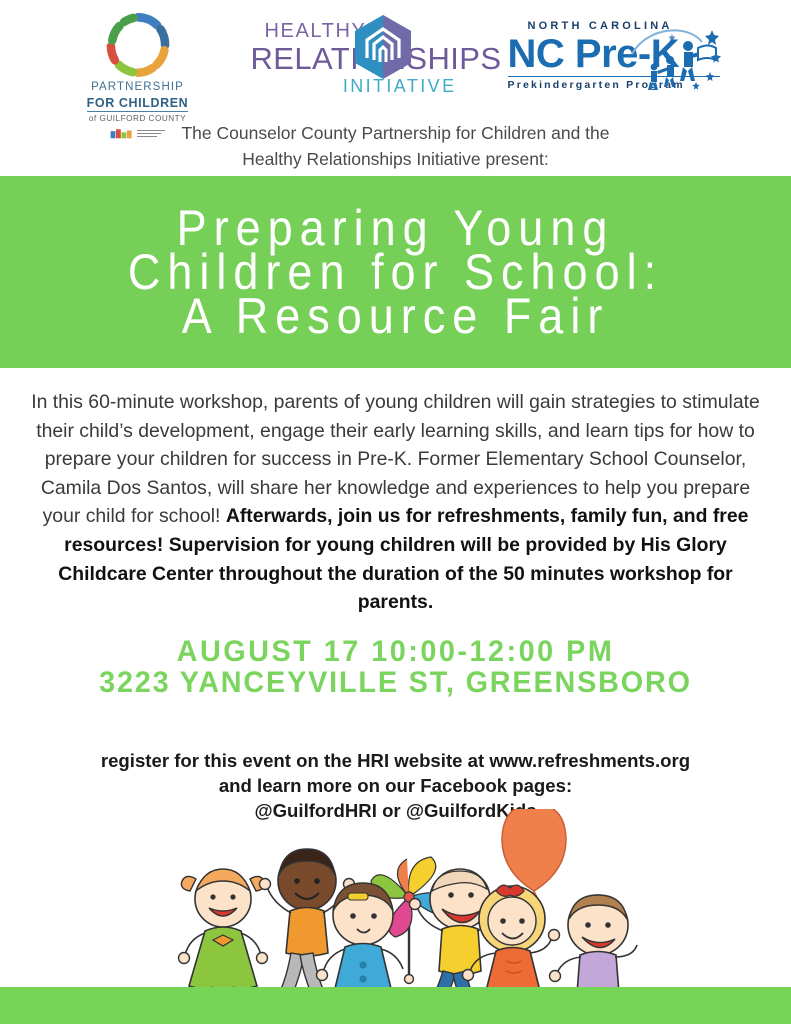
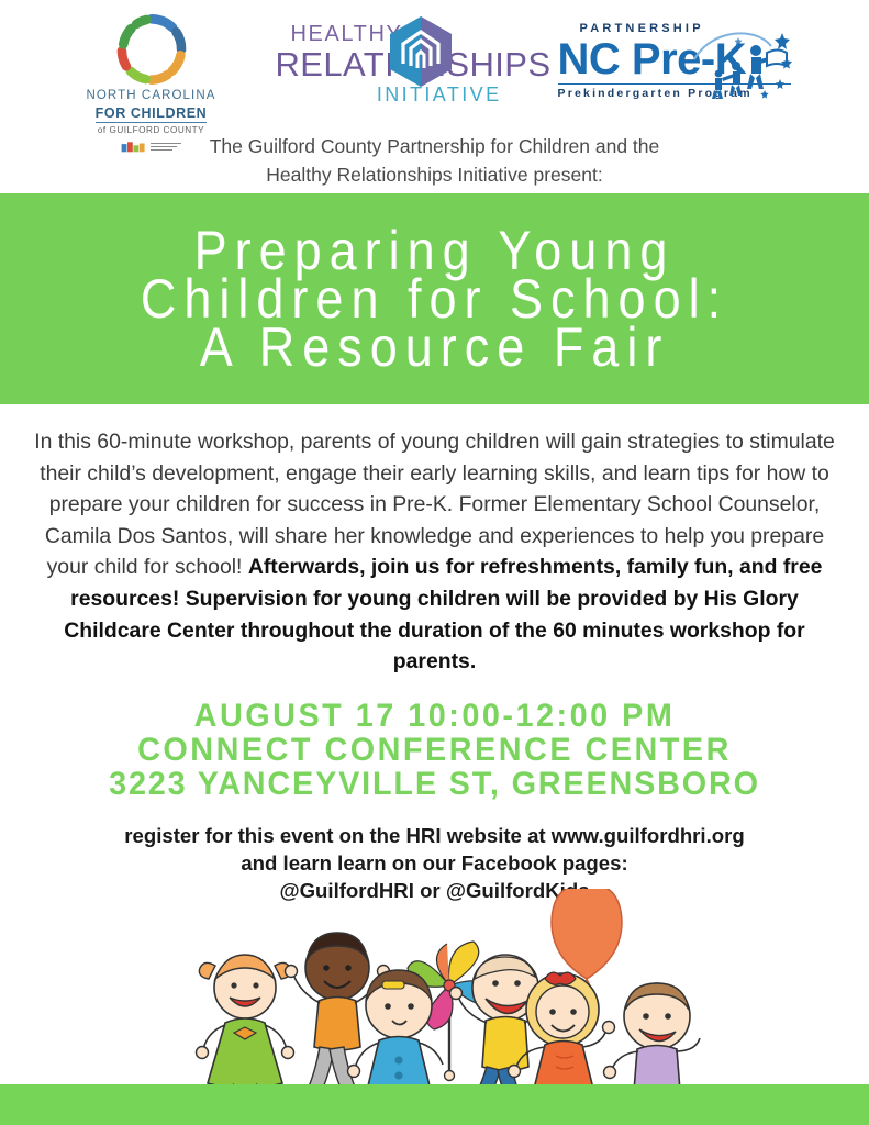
- PARTNERSHIP
+ NORTH CAROLINA
  FOR CHILDREN
  of GUILFORD COUNTY
  HEALTH
  RELATSHIPS
  INITIATIVE
- NORTH CAROLINA
+ PARTNERSHIP
  NC Pre-K
  Prekindergarten Proram
- The Counselor County Partnership for Children and the
+ The Guilford County Partnership for Children and the
  Healthy Relationships Initiative present:
  Preparing Young
  Children for School:
  A Resource Fair
- In this 60-minute workshop, parents of young children will gain strategies to stimulate their child’s development, engage their early learning skills, and learn tips for how to prepare your children for success in Pre-K. Former Elementary School Counselor, Camila Dos Santos, will share her knowledge and experiences to help you prepare your child for school! Afterwards, join us for refreshments, family fun, and free resources! Supervision for young children will be provided by His Glory Childcare Center throughout the duration of the 50 minutes workshop for parents.
+ In this 60-minute workshop, parents of young children will gain strategies to stimulate their child’s development, engage their early learning skills, and learn tips for how to prepare your children for success in Pre-K. Former Elementary School Counselor, Camila Dos Santos, will share her knowledge and experiences to help you prepare your child for school! Afterwards, join us for refreshments, family fun, and free resources! Supervision for young children will be provided by His Glory Childcare Center throughout the duration of the 60 minutes workshop for parents.
  AUGUST 17 10:00-12:00 PM
+ CONNECT CONFERENCE CENTER
  3223 YANCEYVILLE ST, GREENSBORO
- register for this event on the HRI website at www.refreshments.org
+ register for this event on the HRI website at www.guilfordhri.org
- and learn more on our Facebook pages:
+ and learn learn on our Facebook pages:
  @GuilfordHRI or @GuilfordK
